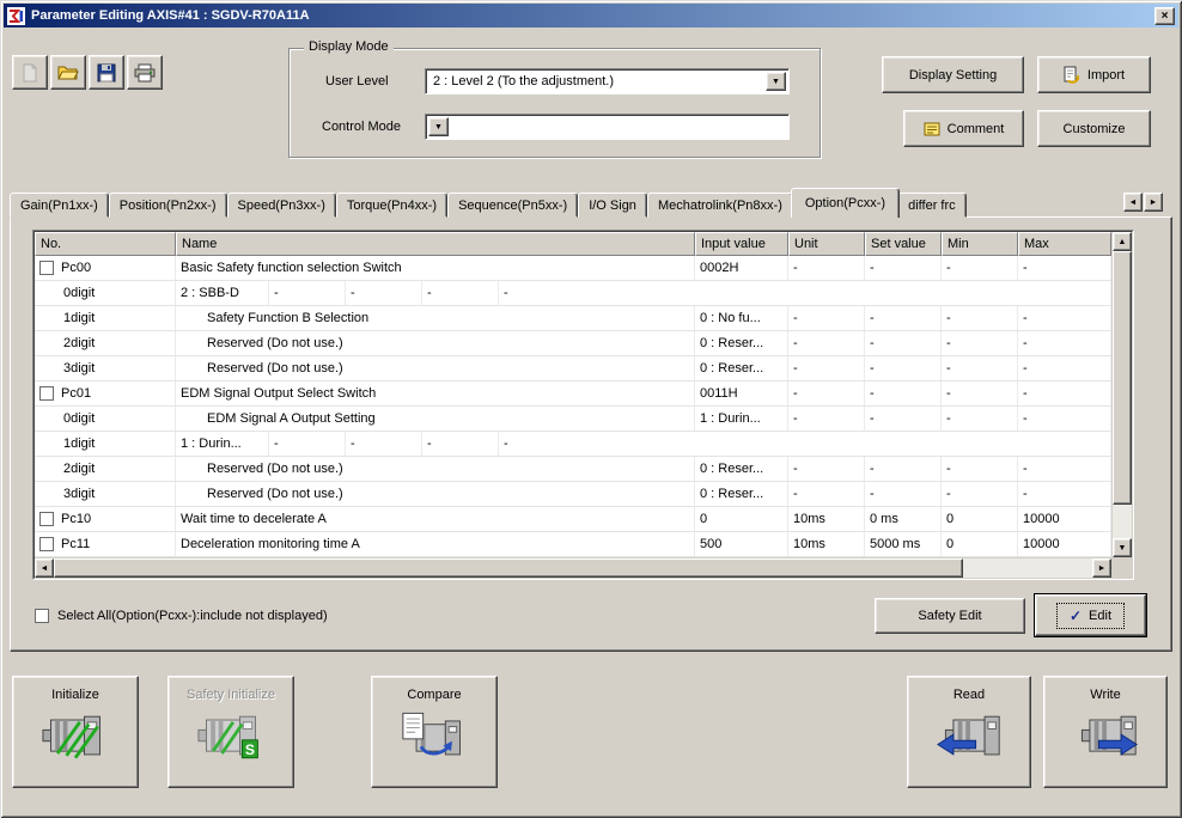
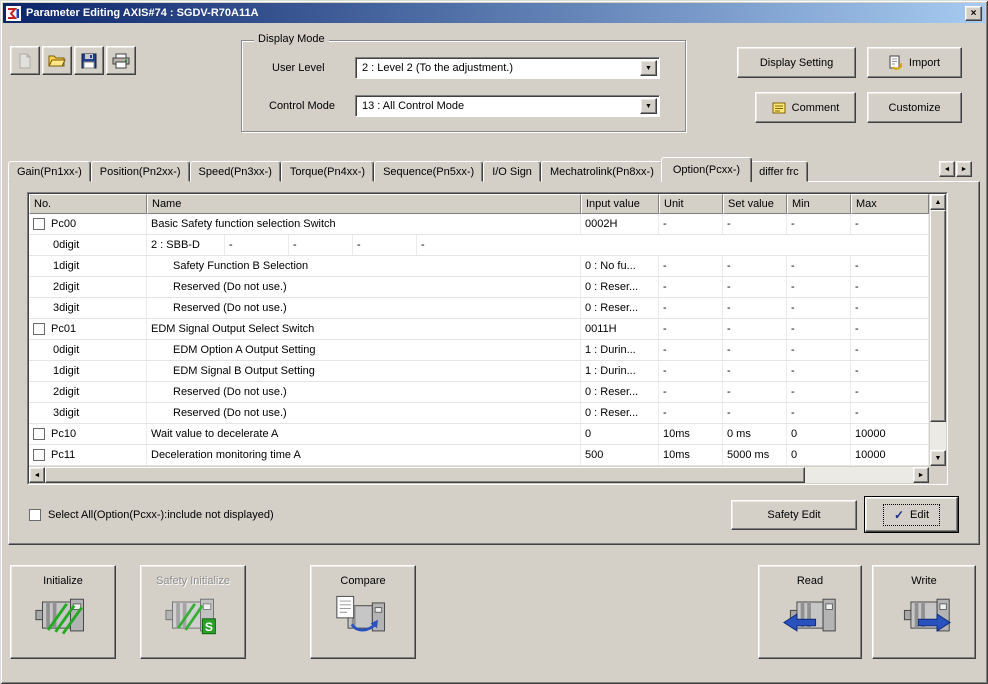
- Parameter Editing AXIS#41 : SGDV-R70A11A
+ Parameter Editing AXIS#74 : SGDV-R70A11A
  ×
  Display Mode
  User Level
  2 : Level 2 (To the adjustment.)
  Control Mode
+ 13 : All Control Mode
  Display Setting
  Import
  Comment
  Customize
  Gain(Pn1xx-)
  Position(Pn2xx-)
  Speed(Pn3xx-)
  Torque(Pn4xx-)
  Sequence(Pn5xx-)
  I/O Sign
  Mechatrolink(Pn8xx-)
  Option(Pcxx-)
  differ frc
  No.
  Name
  Input value
  Unit
  Set value
  Min
  Max
  Pc00
  Basic Safety function selection Switch
  0002H
  -
  -
  -
  -
  0digit
  2 : SBB-D
  -
  -
  -
  -
  1digit
  Safety Function B Selection
  0 : No fu...
  -
  -
  -
  -
  2digit
  Reserved (Do not use.)
  0 : Reser...
  -
  -
  -
  -
  3digit
  Reserved (Do not use.)
  0 : Reser...
  -
  -
  -
  -
  Pc01
  EDM Signal Output Select Switch
  0011H
  -
  -
  -
  -
  0digit
- EDM Signal A Output Setting
+ EDM Option A Output Setting
  1 : Durin...
  -
  -
  -
  -
  1digit
+ EDM Signal B Output Setting
  1 : Durin...
  -
  -
  -
  -
  2digit
  Reserved (Do not use.)
  0 : Reser...
  -
  -
  -
  -
  3digit
  Reserved (Do not use.)
  0 : Reser...
  -
  -
  -
  -
  Pc10
- Wait time to decelerate A
+ Wait value to decelerate A
  0
  10ms
  0 ms
  0
  10000
  Pc11
  Deceleration monitoring time A
  500
  10ms
  5000 ms
  0
  10000
  Select All(Option(Pcxx-):include not displayed)
  Safety Edit
  ✓
  Edit
  Initialize
  Safety Initialize
  S
  Compare
  Read
  Write
